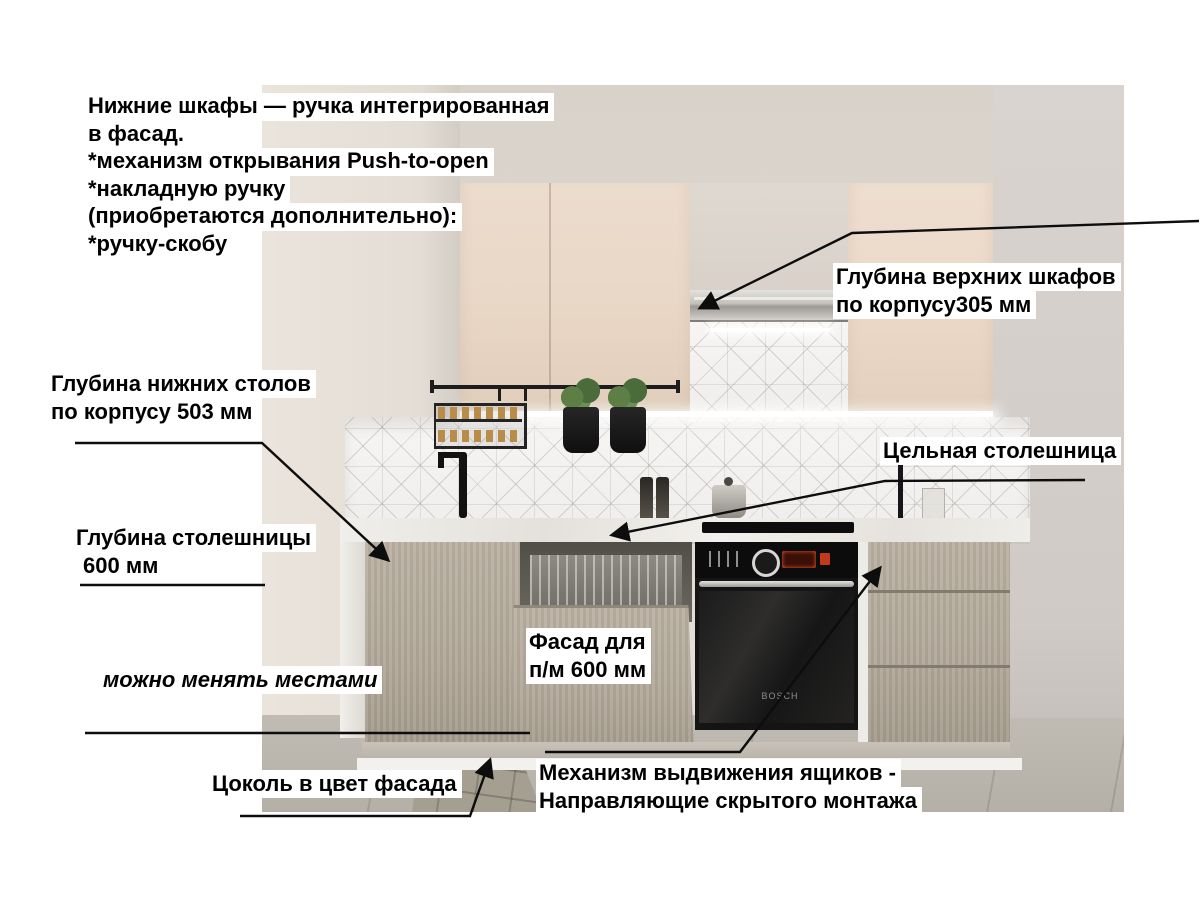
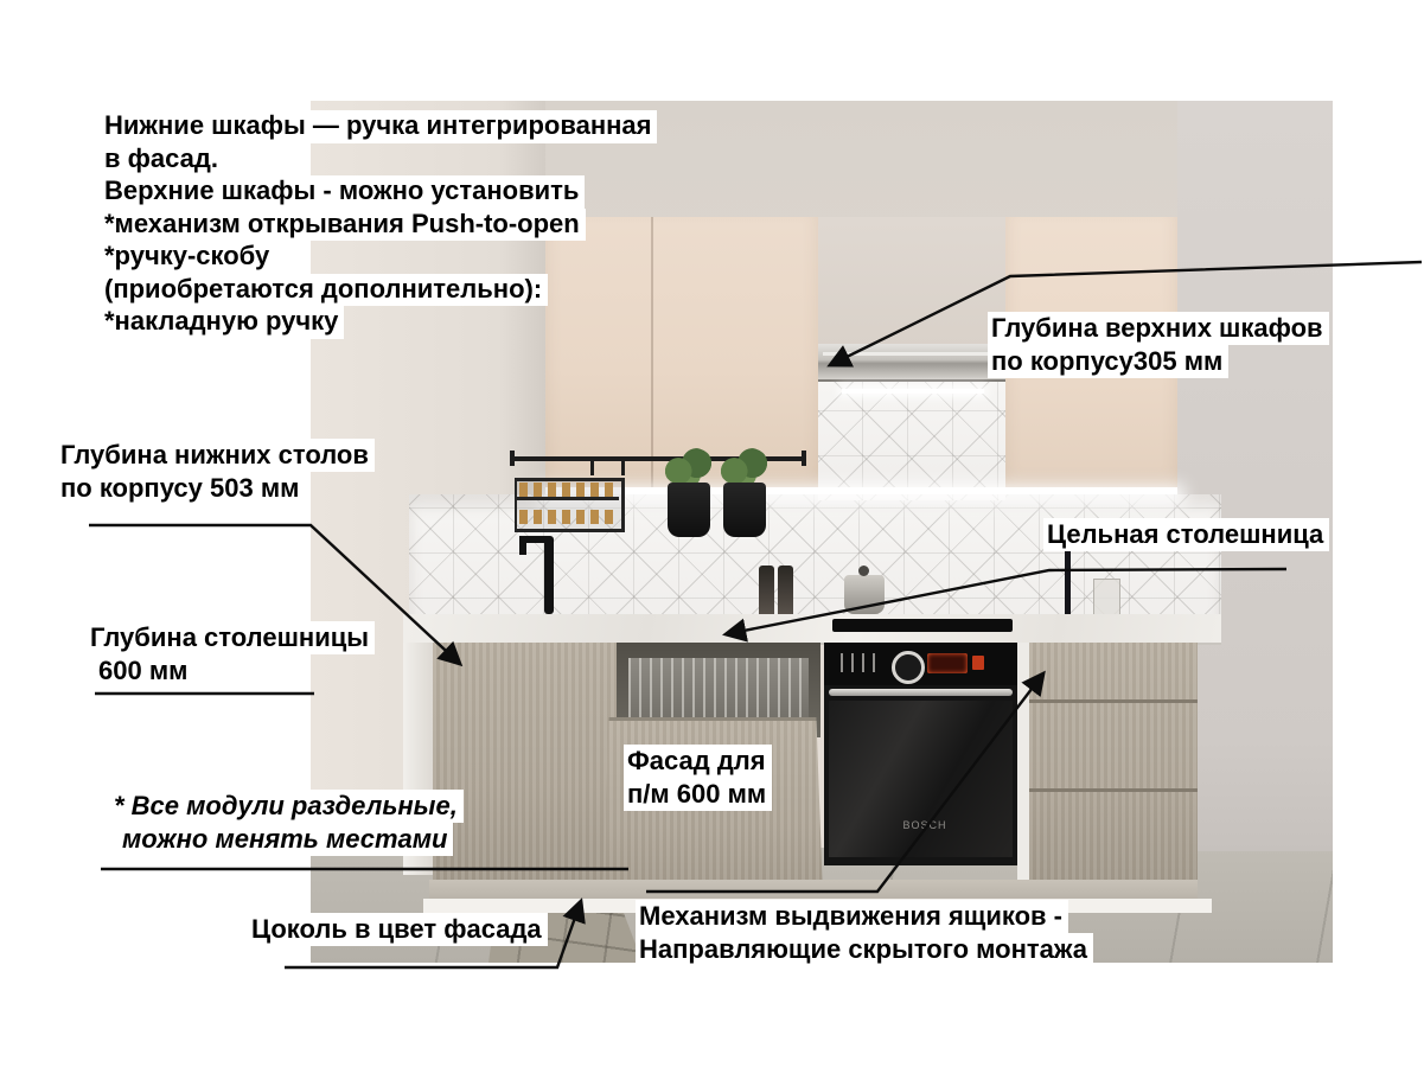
  BOSCH
  Нижние шкафы — ручка интегрированная
  в фасад.
+ Верхние шкафы - можно установить
  *механизм открывания Push-to-open
- *накладную ручку
+ *ручку-скобу
  (приобретаются дополнительно):
- *ручку-скобу
+ *накладную ручку
  Глубина верхних шкафов
  по корпусу305 мм
  Глубина нижних столов
  по корпусу 503 мм
  Глубина столешницы
  600 мм
  Цельная столешница
  Фасад для
  п/м 600 мм
+ * Все модули раздельные,
  можно менять местами
  Цоколь в цвет фасада
  Механизм выдвижения ящиков -
  Направляющие скрытого монтажа
